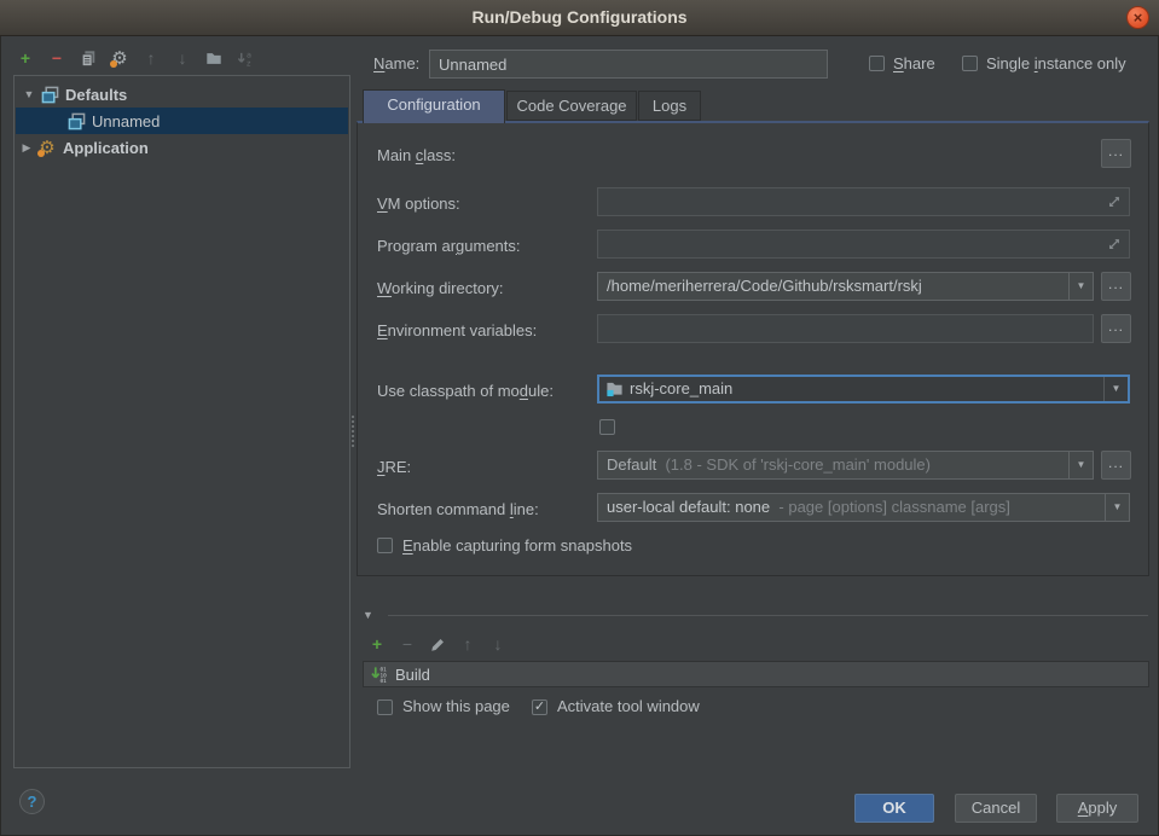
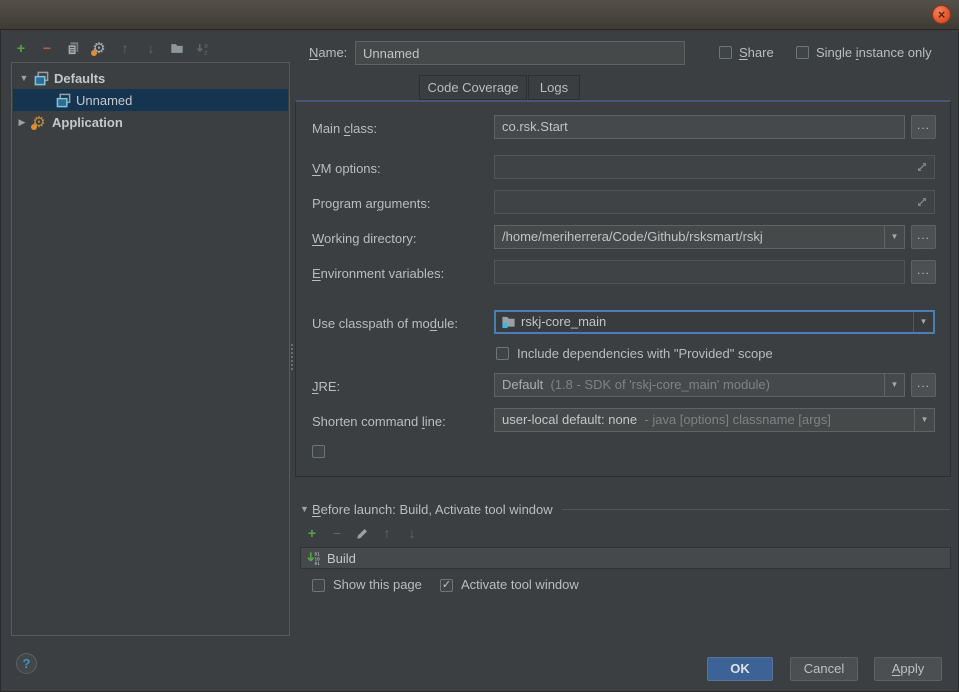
- Run/Debug Configurations
  ×
  +
  −
  ⚙
  ↑
  ↓
  a
  z
  ▼
  Defaults
  Unnamed
  ▶
  ⚙
  Application
  Name:
  Unnamed
  Share
  Single instance only
- Configuration
  Code Coverage
  Logs
  Main class:
+ co.rsk.Start
  ...
  VM options:
  Program arguments:
  Working directory:
  /home/meriherrera/Code/Github/rsksmart/rskj
  ▼
  ...
  Environment variables:
  ...
  Use classpath of module:
  rskj-core_main
  ▼
+ Include dependencies with "Provided" scope
  JRE:
  Default (1.8 - SDK of 'rskj-core_main' module)
  ▼
  ...
  Shorten command line:
- user-local default: none - page [options] classname [args]
+ user-local default: none - java [options] classname [args]
  ▼
- Enable capturing form snapshots
  ▼
+ Before launch: Build, Activate tool window
  +
  −
  ↑
  ↓
  Build
  Show this page
  ✓
  Activate tool window
  ?
  OK
  Cancel
  Apply
